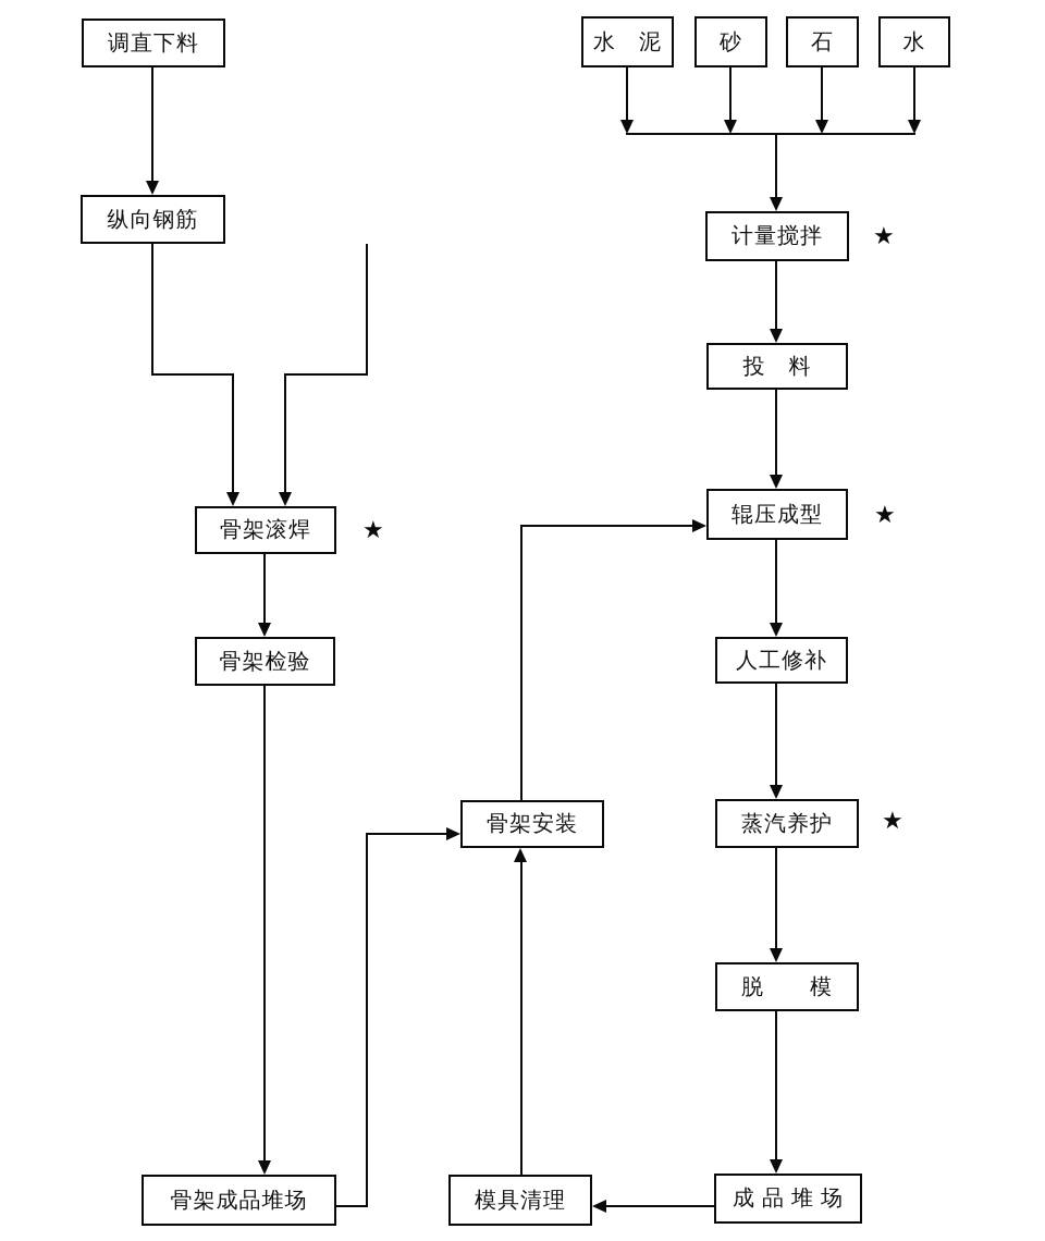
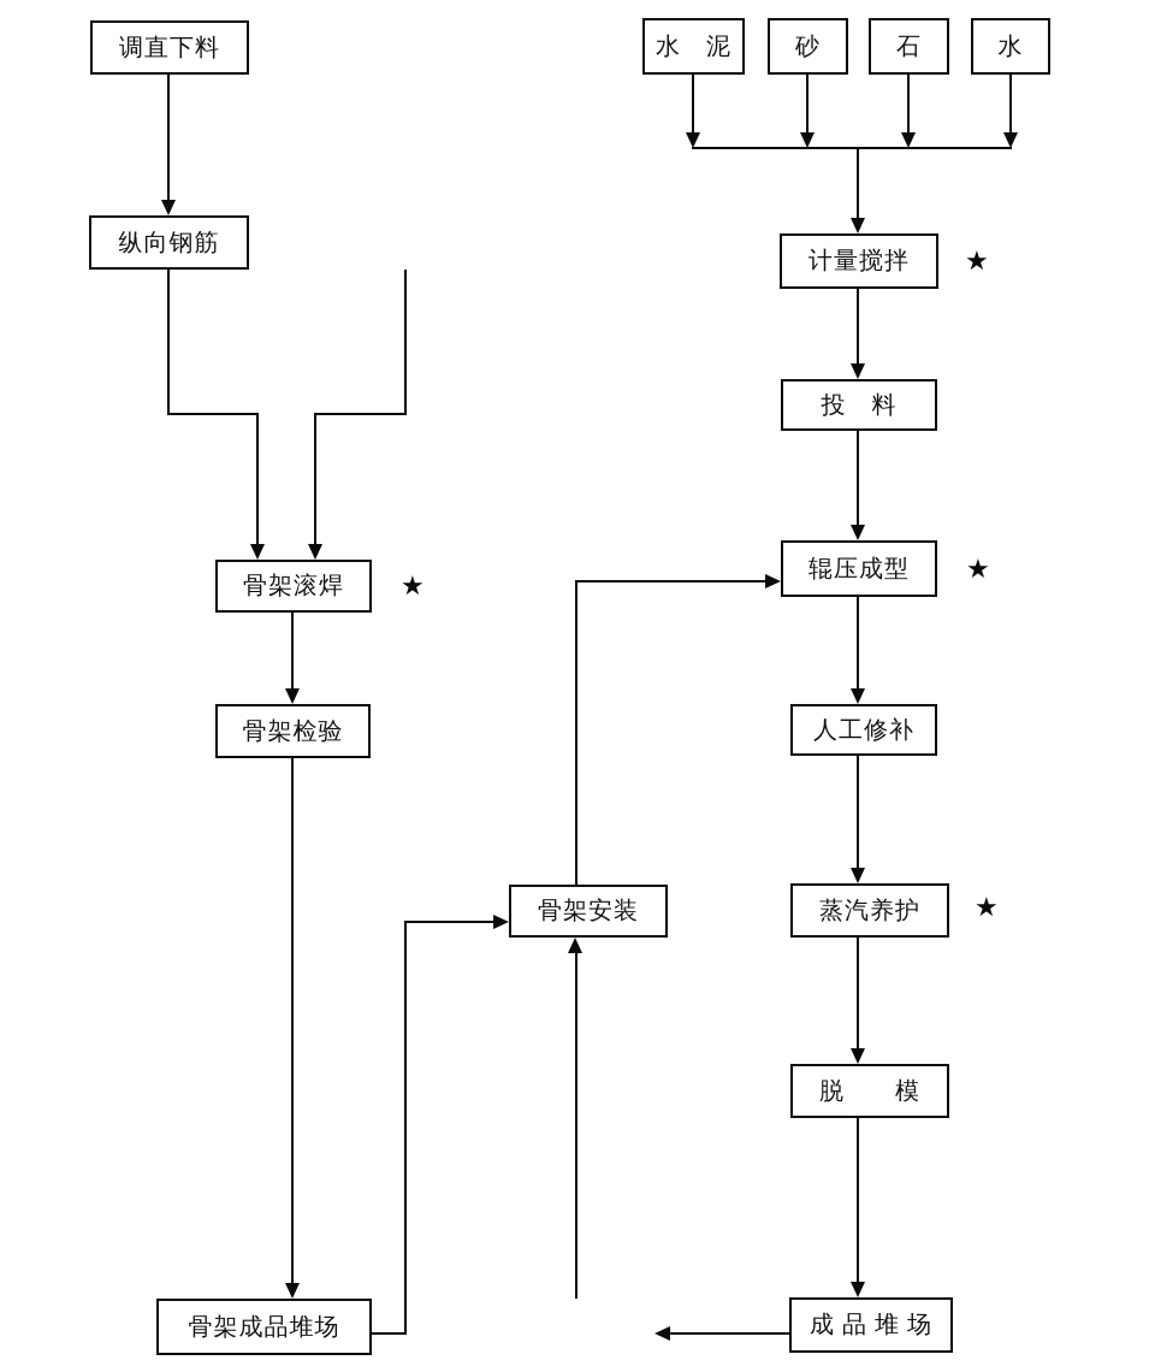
  调直下料
  纵向钢筋
  骨架滚焊
  骨架检验
  骨架成品堆场
  骨架安装
- 模具清理
  水 泥
  砂
  石
  水
  计量搅拌
  投 料
  辊压成型
  人工修补
  蒸汽养护
  脱 模
  成 品 堆 场
  ★
  ★
  ★
  ★
